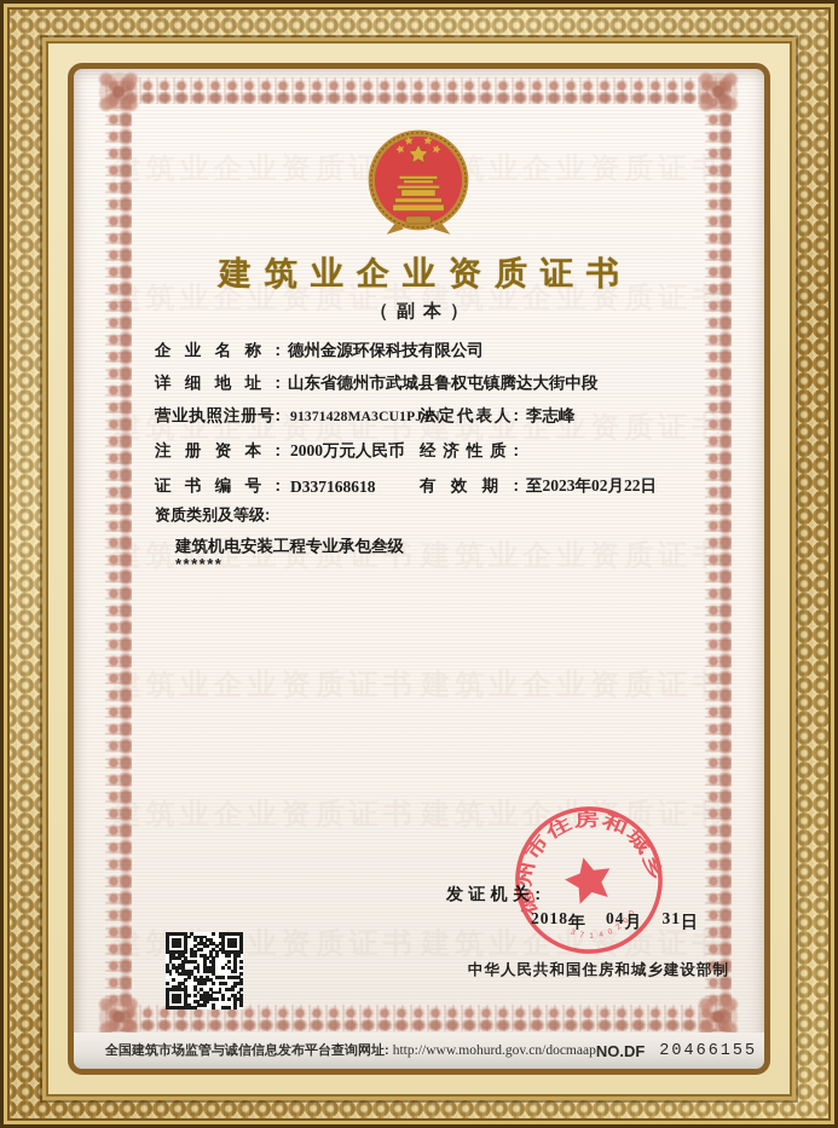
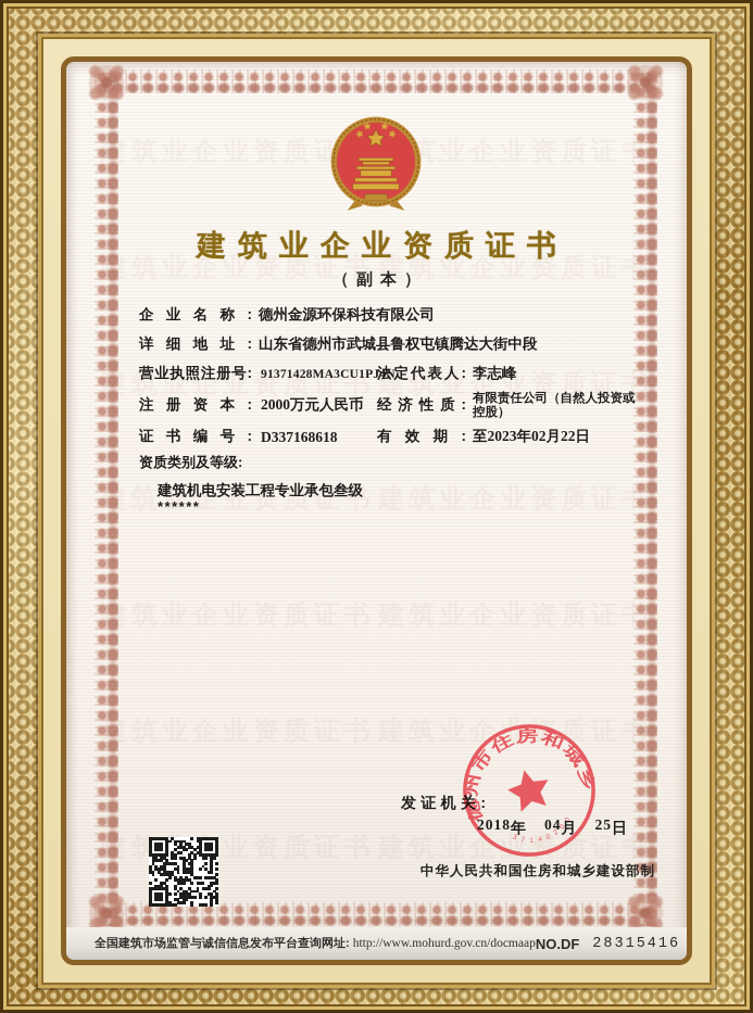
  筑业企业资质证
  筑业企业资质证
  筑业企业资质证书
  建筑业企业资质证
  筑业企业资质证书
  建筑业企业资质证
  筑业企业资质证书
  建筑业企业资质证
  建筑业企业资质证
  建筑业企业资质证书
  （副本）
  企业名称:
  德州金源环保科技有限公司
  详细地址:
  山东省德州市武城县鲁权屯镇腾达大街中段
  营业执照注册号:
  91371428MA3CU1P
  法定代表人:
  李志峰
  注册资本:
  2000万元人民币
  经济性质:
+ 有限责任公司（自然人投资或控股）
  证书编号:
  D337168618
  有效期:
  至2023年02月22日
  资质类别及等级:
  建筑机电安装工程专业承包叁级
  ******
  发证机关:
  2018
  年
  04
  月
- 31
+ 25
  日
  中华人民共和国住房和城乡建设部制
  全国建筑市场监管与诚信信息发布平台查询网址: http://www.mohurd.gov.cn/docmaap
  NO.DF
- 20466155
+ 28315416
